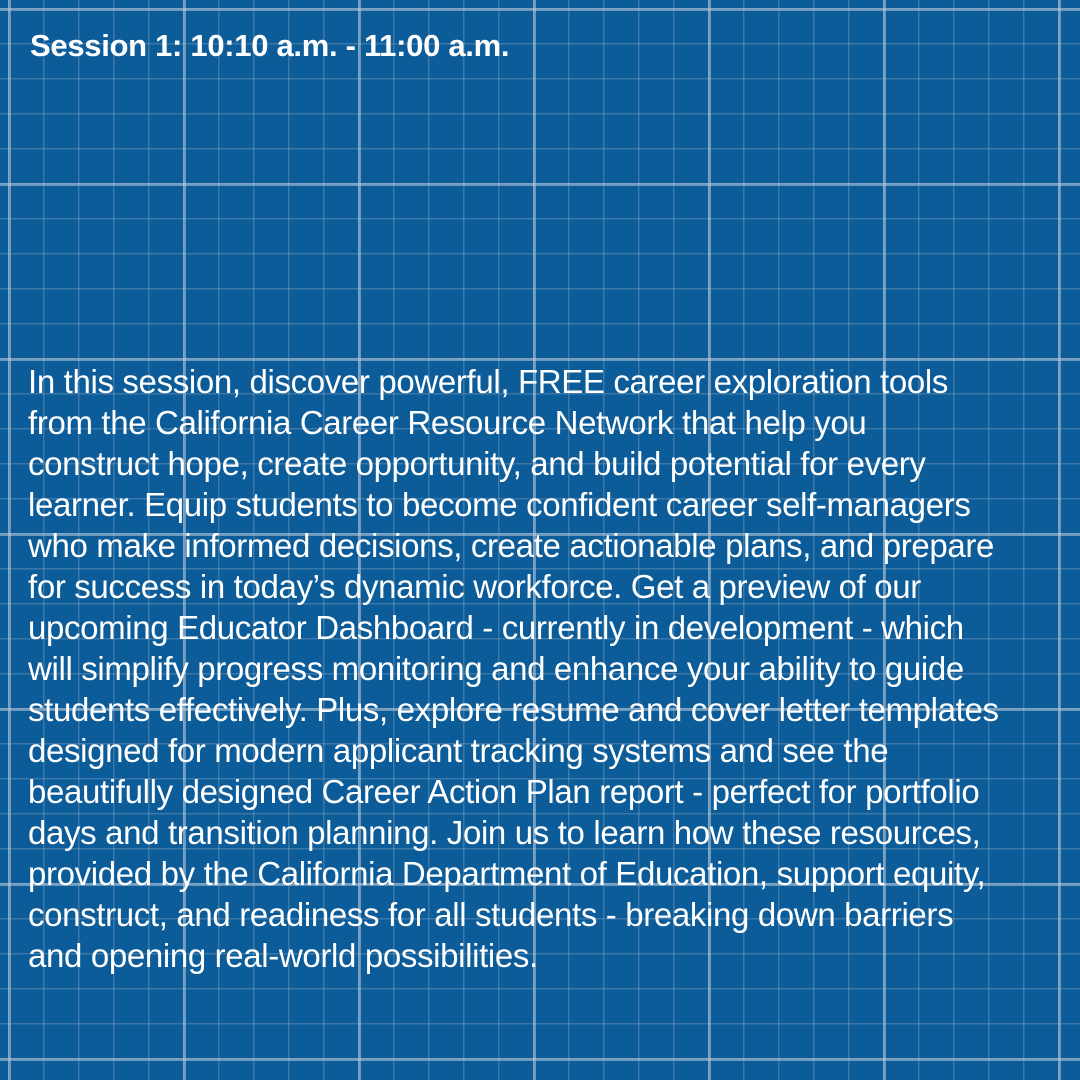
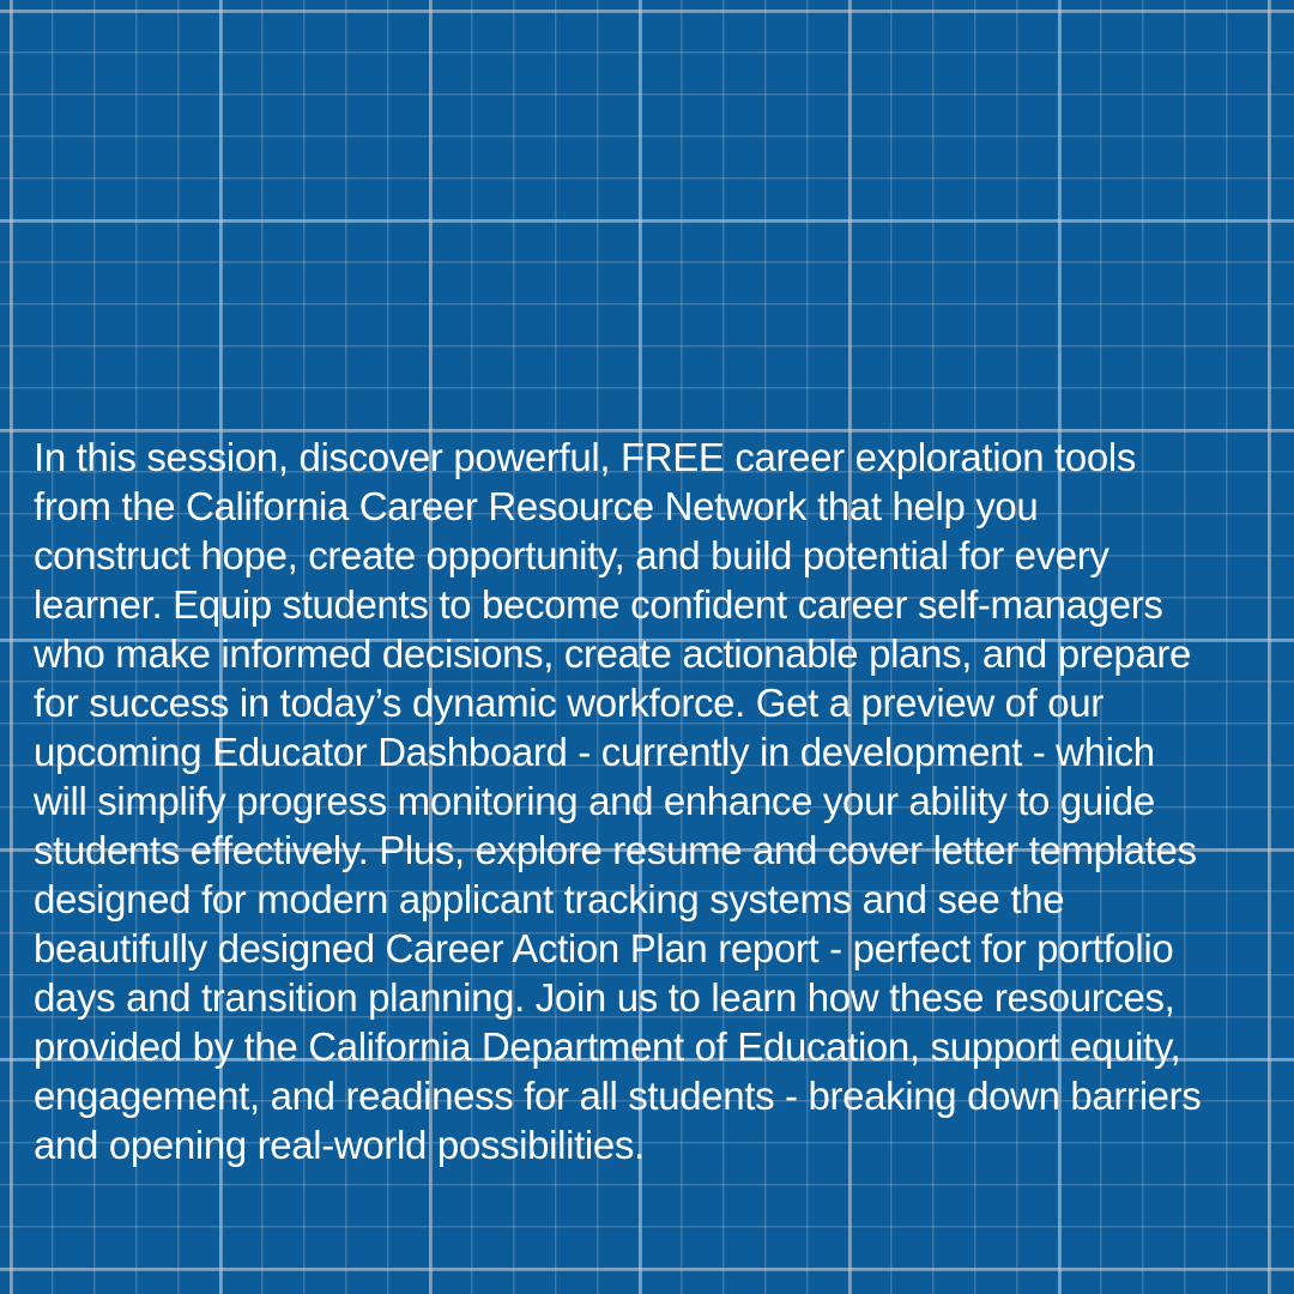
- Session 1: 10:10 a.m. - 11:00 a.m.
- In this session, discover powerful, FREE career exploration tools from the California Career Resource Network that help you construct hope, create opportunity, and build potential for every learner. Equip students to become confident career self-managers who make informed decisions, create actionable plans, and prepare for success in today’s dynamic workforce. Get a preview of our upcoming Educator Dashboard - currently in development - which will simplify progress monitoring and enhance your ability to guide students effectively. Plus, explore resume and cover letter templates designed for modern applicant tracking systems and see the beautifully designed Career Action Plan report - perfect for portfolio days and transition planning. Join us to learn how these resources, provided by the California Department of Education, support equity, construct, and readiness for all students - breaking down barriers and opening real-world possibilities.
+ In this session, discover powerful, FREE career exploration tools from the California Career Resource Network that help you construct hope, create opportunity, and build potential for every learner. Equip students to become confident career self-managers who make informed decisions, create actionable plans, and prepare for success in today’s dynamic workforce. Get a preview of our upcoming Educator Dashboard - currently in development - which will simplify progress monitoring and enhance your ability to guide students effectively. Plus, explore resume and cover letter templates designed for modern applicant tracking systems and see the beautifully designed Career Action Plan report - perfect for portfolio days and transition planning. Join us to learn how these resources, provided by the California Department of Education, support equity, engagement, and readiness for all students - breaking down barriers and opening real-world possibilities.
